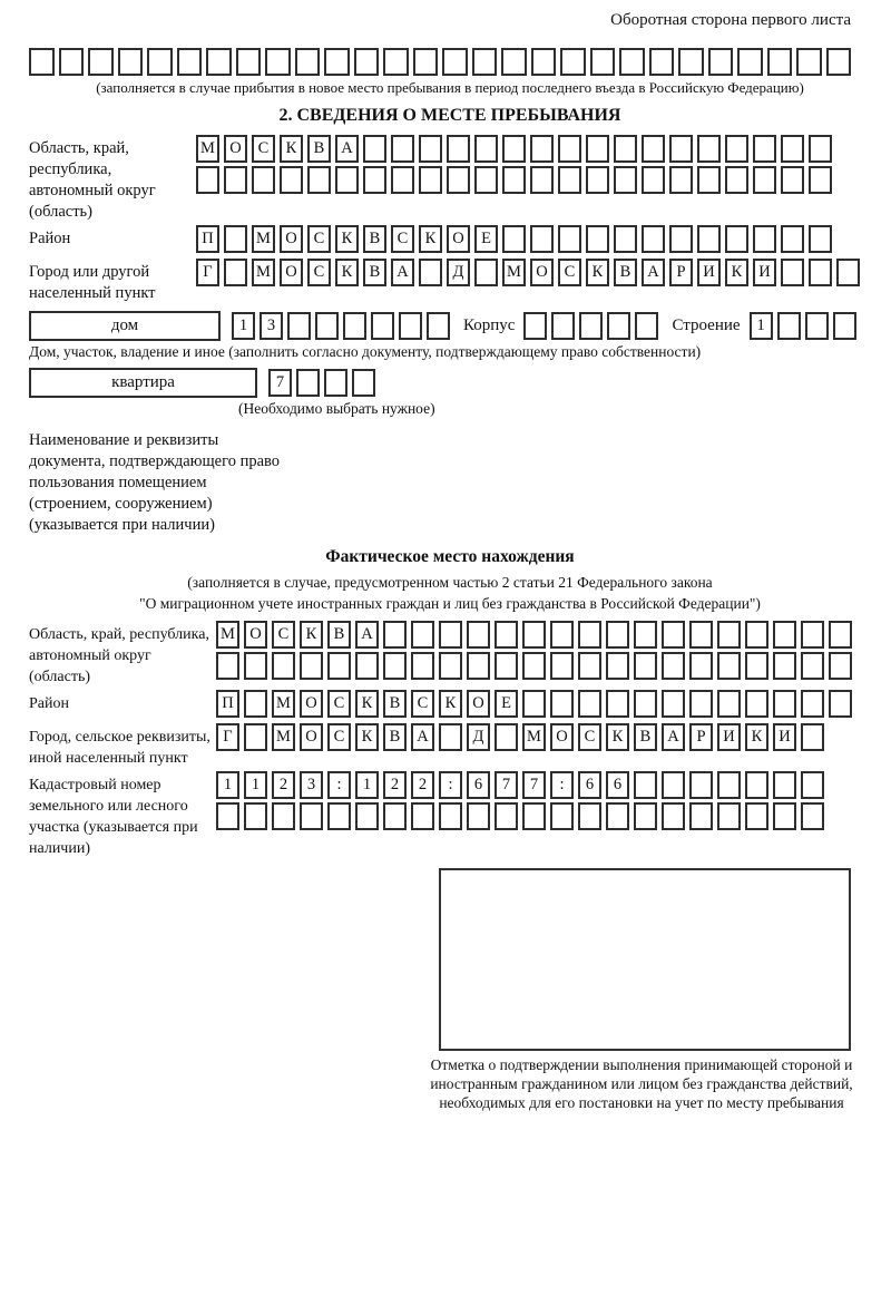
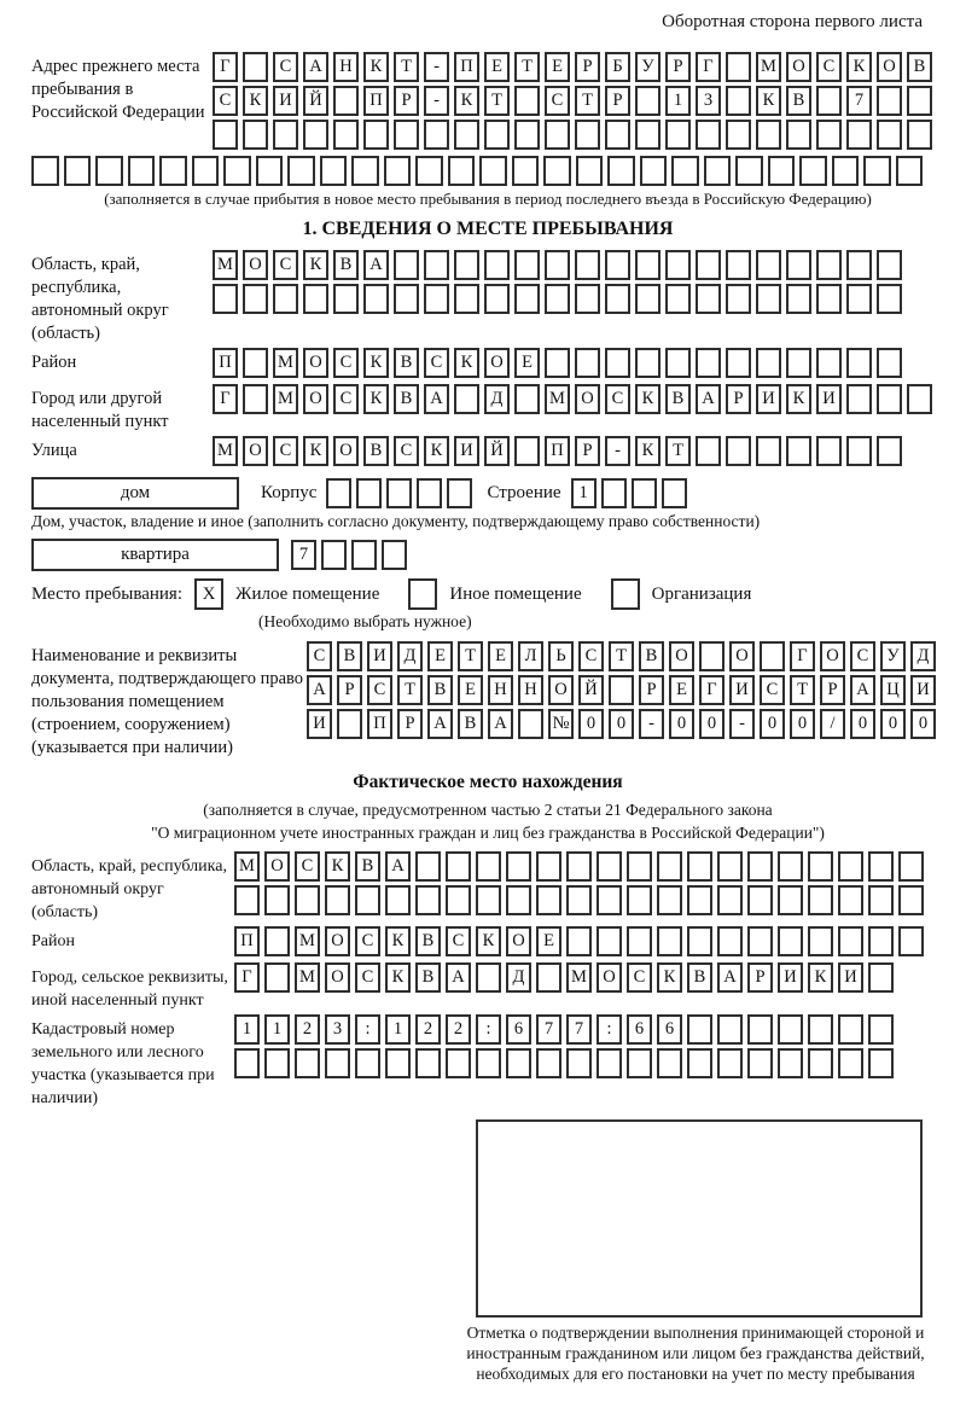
  Оборотная сторона первого листа
+ Адрес прежнего места пребывания в Российской Федерации
+ Г С А Н К Т - П Е Т Е Р Б У Р Г М О С К О В
+ С К И Й П Р - К Т С Т Р 1 3 К В 7
  (заполняется в случае прибытия в новое место пребывания в период последнего въезда в Российскую Федерацию)
- 2. СВЕДЕНИЯ О МЕСТЕ ПРЕБЫВАНИЯ
+ 1. СВЕДЕНИЯ О МЕСТЕ ПРЕБЫВАНИЯ
  Область, край, республика, автономный округ (область)
  М О С К В А
  Район
  П М О С К В С К О Е
  Город или другой населенный пункт
  Г М О С К В А Д М О С К В А Р И К И
+ Улица
+ М О С К О В С К И Й П Р - К Т
  дом
- 1 3
  Корпус
  Строение
  1
  Дом, участок, владение и иное (заполнить согласно документу, подтверждающему право собственности)
  квартира
  7
+ Место пребывания:
+ X
+ Жилое помещение
+ Иное помещение
+ Организация
  (Необходимо выбрать нужное)
  Наименование и реквизиты документа, подтверждающего право пользования помещением (строением, сооружением) (указывается при наличии)
+ С В И Д Е Т Е Л Ь С Т В О О Г О С У Д
+ А Р С Т В Е Н Н О Й Р Е Г И С Т Р А Ц И
+ И П Р А В А № 0 0 - 0 0 - 0 0 / 0 0 0
  Фактическое место нахождения
  (заполняется в случае, предусмотренном частью 2 статьи 21 Федерального закона
  "О миграционном учете иностранных граждан и лиц без гражданства в Российской Федерации")
  Область, край, республика, автономный округ (область)
  М О С К В А
  Район
  П М О С К В С К О Е
  Город, сельское реквизиты, иной населенный пункт
  Г М О С К В А Д М О С К В А Р И К И
  Кадастровый номер земельного или лесного участка (указывается при наличии)
  1 1 2 3 : 1 2 2 : 6 7 7 : 6 6
  Отметка о подтверждении выполнения принимающей стороной и иностранным гражданином или лицом без гражданства действий, необходимых для его постановки на учет по месту пребывания
